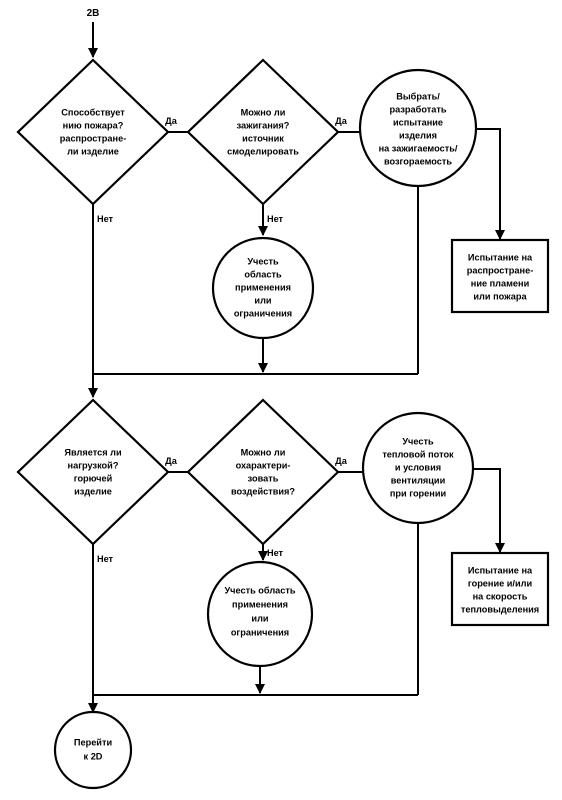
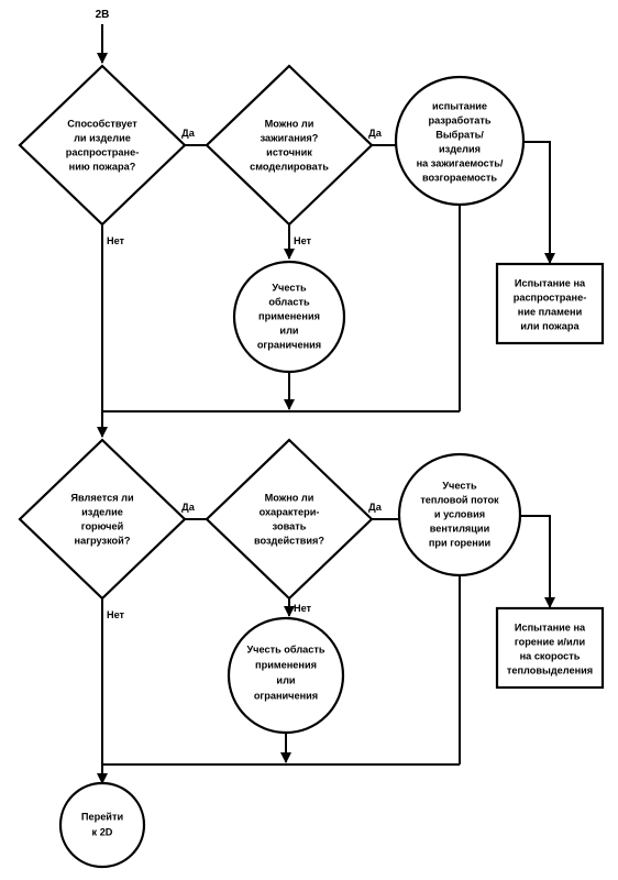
  2В
  Способствует
- нию пожара?
+ ли изделие
  распростране-
- ли изделие
+ нию пожара?
  Да
  Нет
  Можно ли
  зажигания?
  источник
  смоделировать
  Да
  Нет
- Выбрать/
+ испытание
  разработать
- испытание
+ Выбрать/
  изделия
  на зажигаемость/
  возгораемость
  Учесть
  область
  применения
  или
  ограничения
  Испытание на
  распростране-
  ние пламени
  или пожара
  Является ли
- нагрузкой?
+ изделие
  горючей
- изделие
+ нагрузкой?
  Да
  Нет
  Можно ли
  охарактери-
  зовать
  воздействия?
  Да
  Нет
  Учесть
  тепловой поток
  и условия
  вентиляции
  при горении
  Учесть область
  применения
  или
  ограничения
  Испытание на
  горение и/или
  на скорость
  тепловыделения
  Перейти
  к 2D
